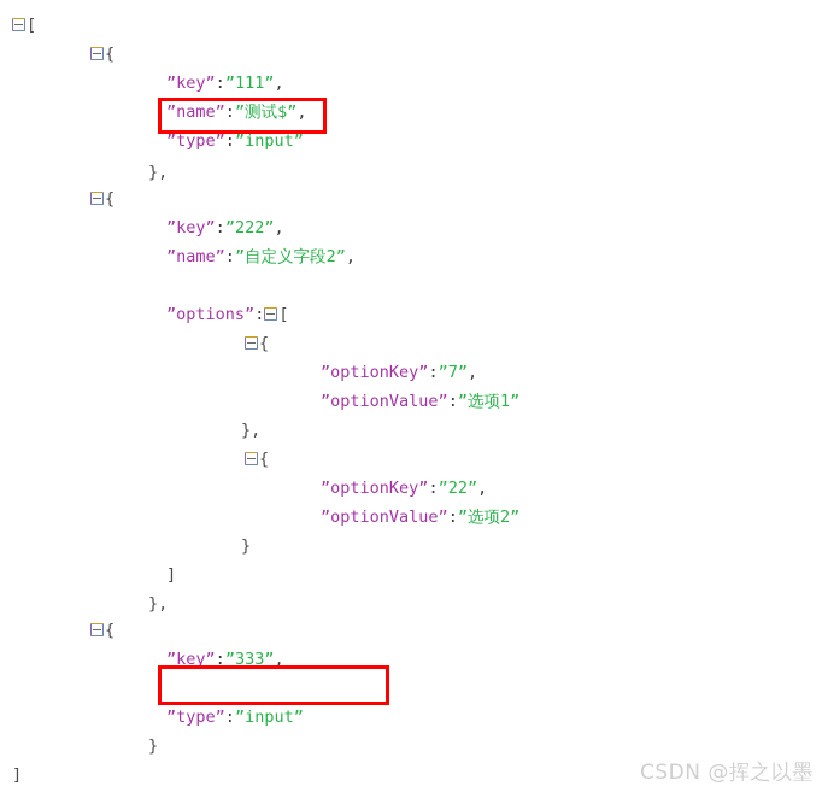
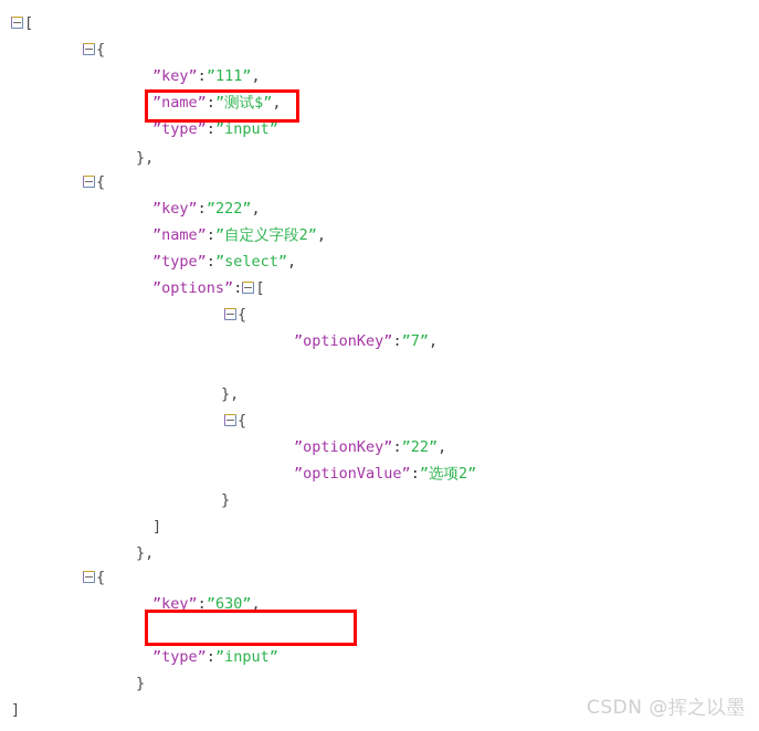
  [
  {
  ”key”:”111”,
  ”name”:”测试$”,
  ”type”:”input”
  },
  {
  ”key”:”222”,
  ”name”:”自定义字段2”,
+ ”type”:”select”,
  ”options”: [
  {
  ”optionKey”:”7”,
- ”optionValue”:”选项1”
  },
  {
  ”optionKey”:”22”,
  ”optionValue”:”选项2”
  }
  ]
  },
  {
- ”key”:”333”,
+ ”key”:”630”,
  ”type”:”input”
  }
  ]
  CSDN @挥之以墨
